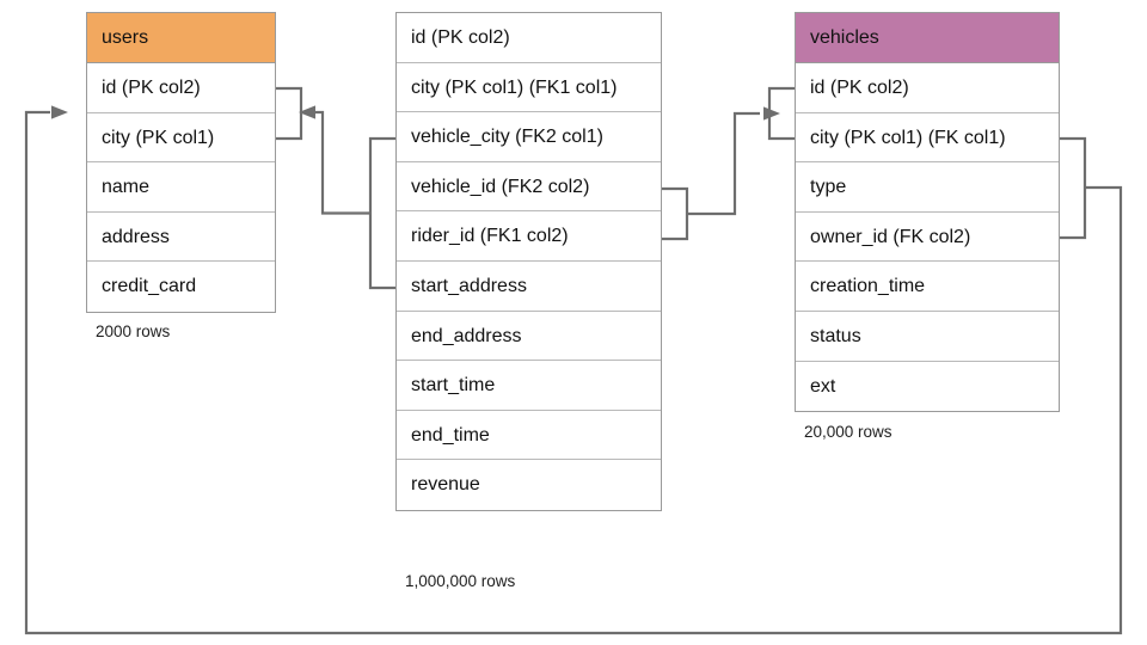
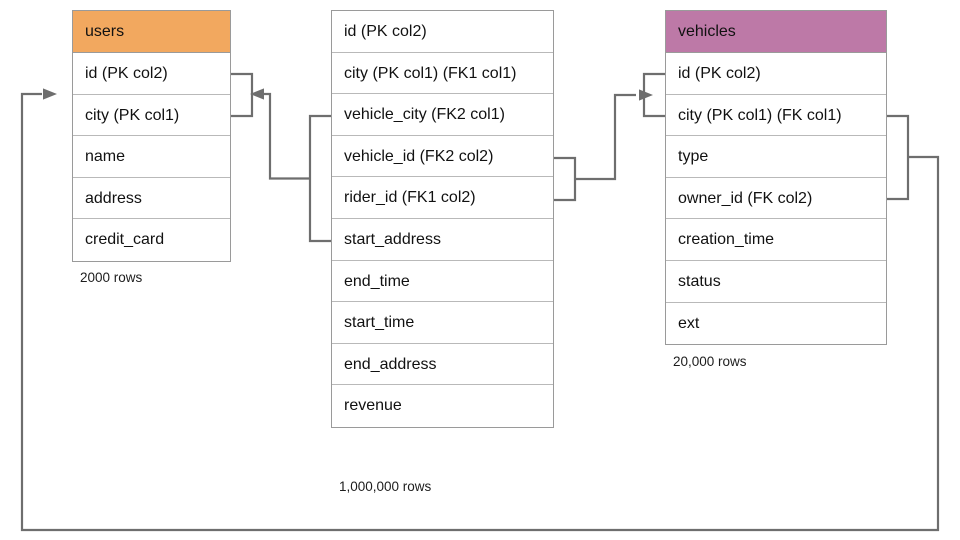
  users
  id (PK col2)
  city (PK col1)
  name
  address
  credit_card
  2000 rows
  id (PK col2)
  city (PK col1) (FK1 col1)
  vehicle_city (FK2 col1)
  vehicle_id (FK2 col2)
  rider_id (FK1 col2)
  start_address
- end_address
+ end_time
  start_time
- end_time
+ end_address
  revenue
  1,000,000 rows
  vehicles
  id (PK col2)
  city (PK col1) (FK col1)
  type
  owner_id (FK col2)
  creation_time
  status
  ext
  20,000 rows
